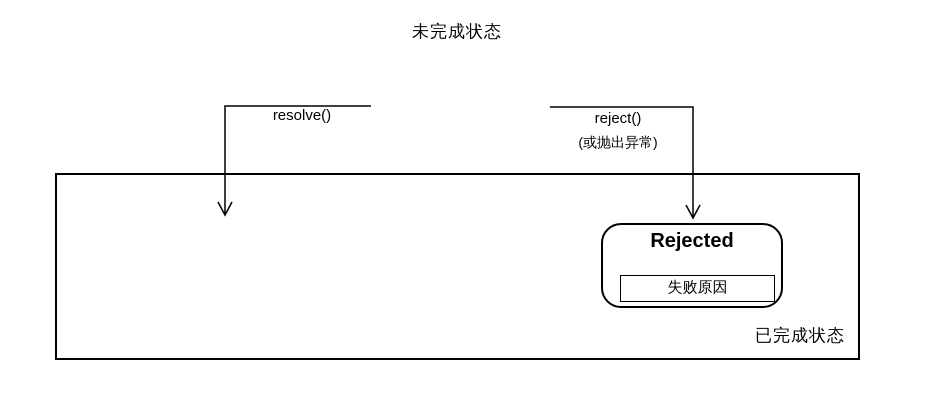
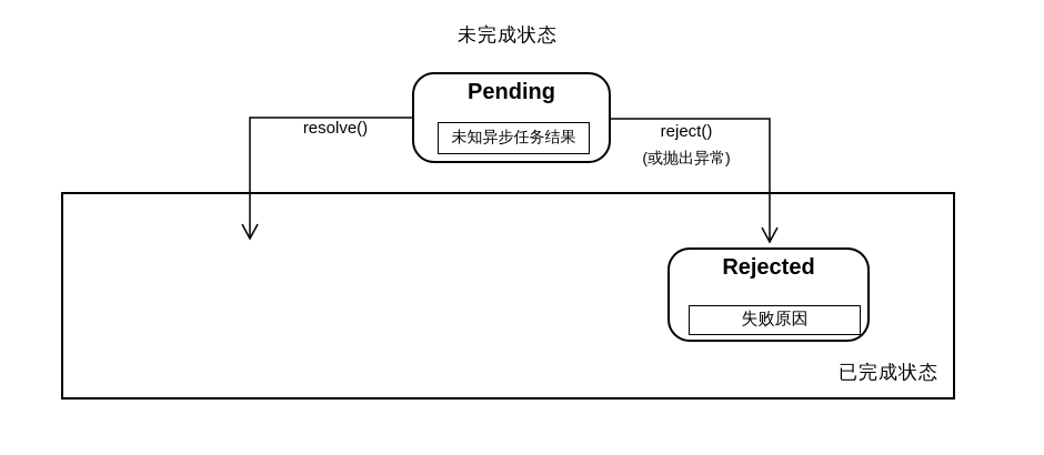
  未完成状态
  已完成状态
+ Pending
+ 未知异步任务结果
  Rejected
  失败原因
  resolve()
  reject()
  (或抛出异常)
